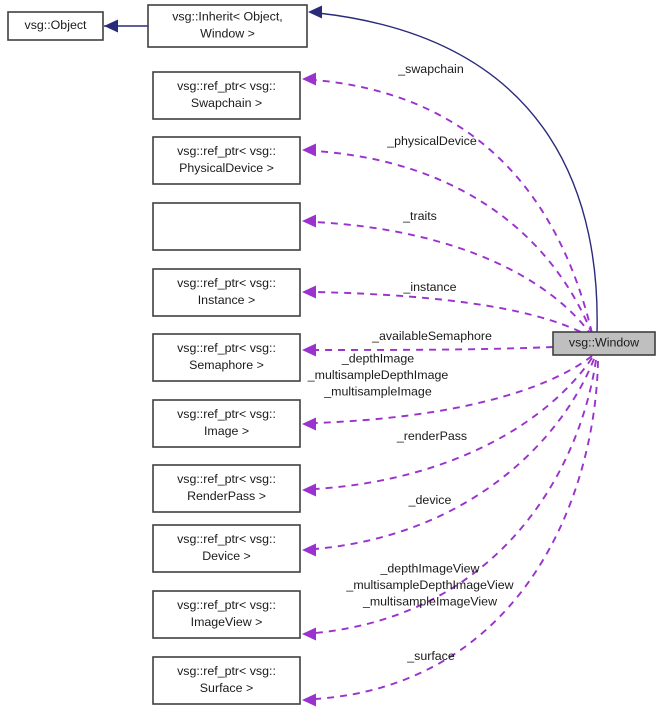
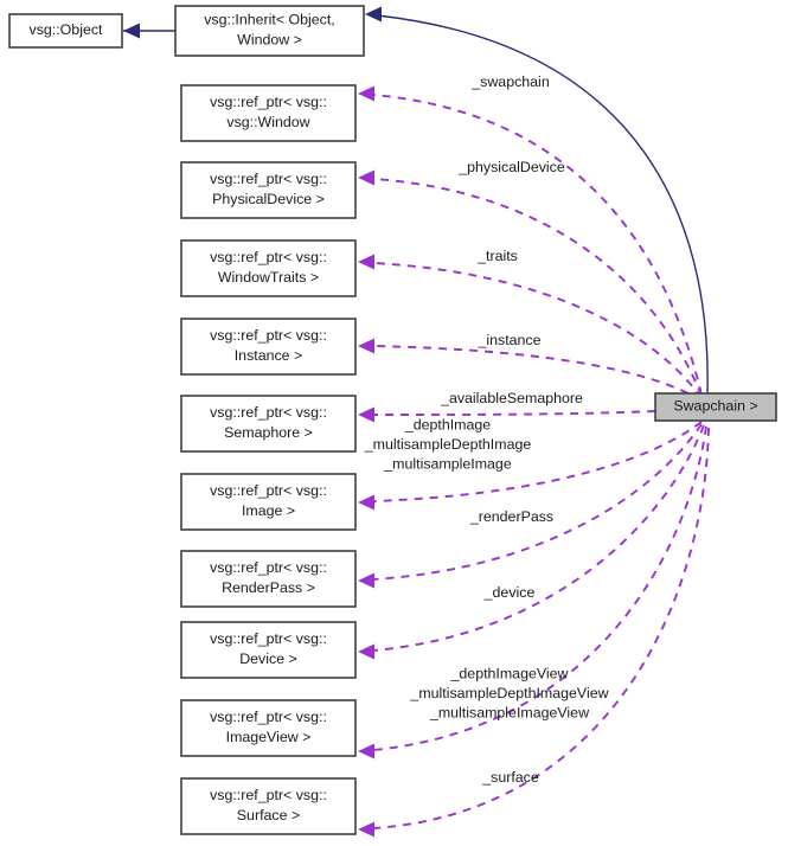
  vsg::Object
  vsg::Inherit< Object, Window >
- vsg::ref_ptr< vsg:: Swapchain >
+ vsg::ref_ptr< vsg:: vsg::Window
  vsg::ref_ptr< vsg:: PhysicalDevice >
+ vsg::ref_ptr< vsg:: WindowTraits >
  vsg::ref_ptr< vsg:: Instance >
  vsg::ref_ptr< vsg:: Semaphore >
  vsg::ref_ptr< vsg:: Image >
  vsg::ref_ptr< vsg:: RenderPass >
  vsg::ref_ptr< vsg:: Device >
  vsg::ref_ptr< vsg:: ImageView >
  vsg::ref_ptr< vsg:: Surface >
- vsg::Window
+ Swapchain >
  _swapchain
  _physicalDevice
  _traits
  _instance
  _availableSemaphore
  _depthImage _multisampleDepthImage _multisampleImage
  _renderPass
  _device
  _depthImageView _multisampleDepthImageView _multisampleImageView
  _surface
